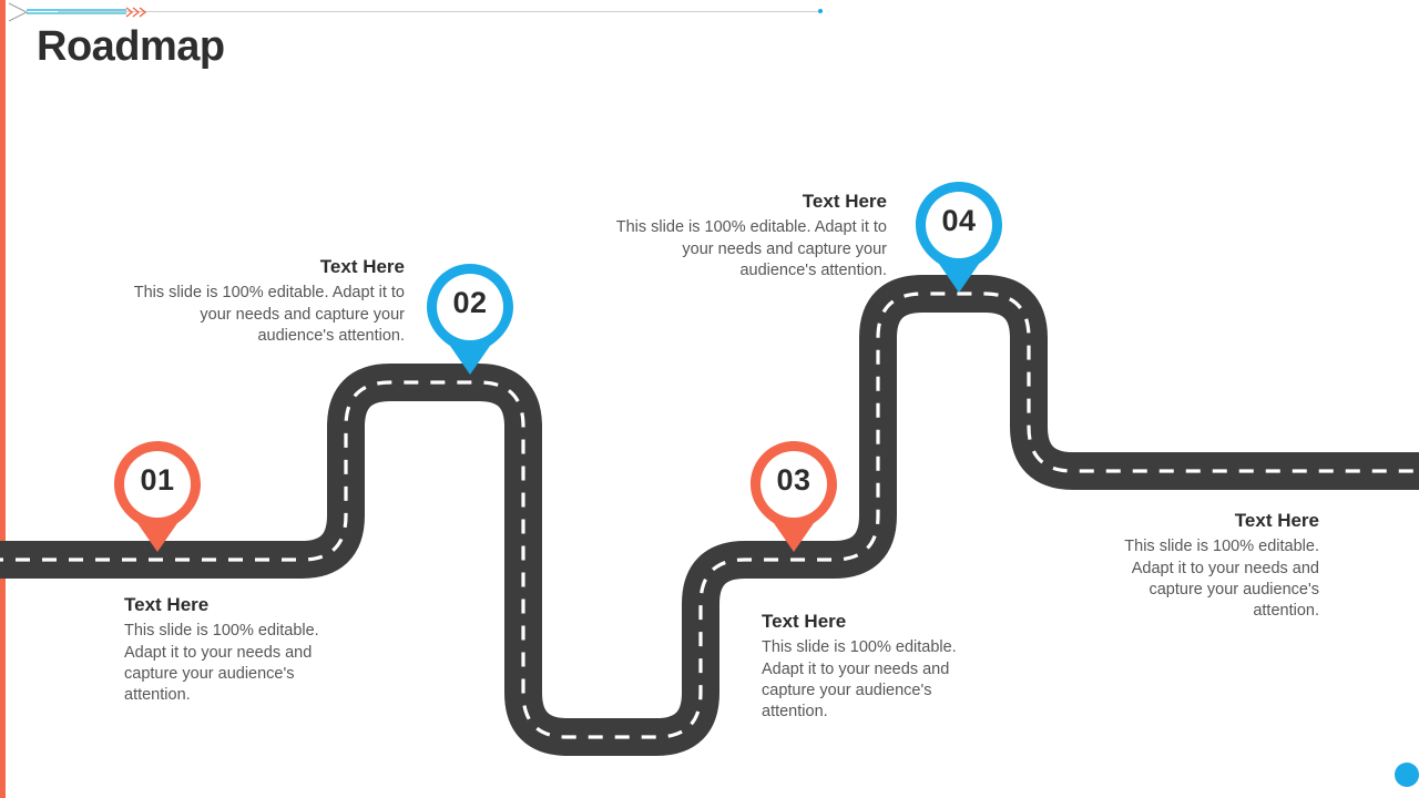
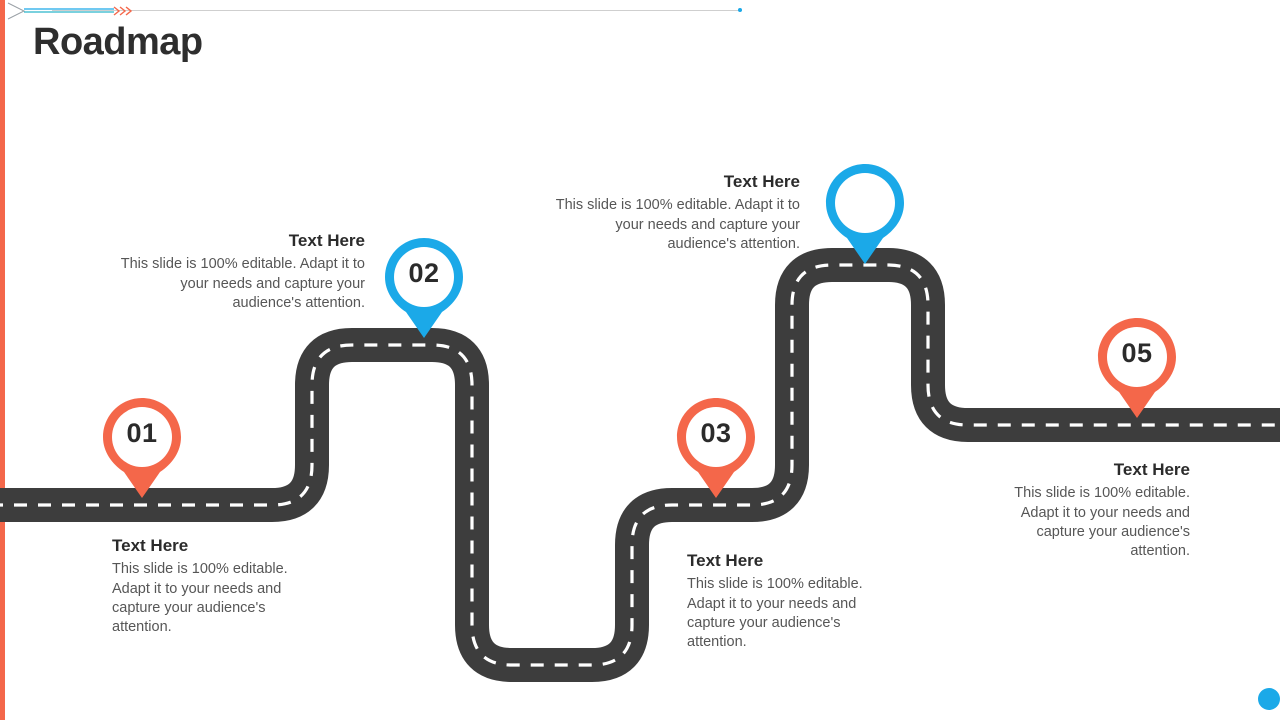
  Roadmap
  01
  Text Here
  This slide is 100% editable. Adapt it to your needs and capture your audience's attention.
  02
  Text Here
  This slide is 100% editable. Adapt it to your needs and capture your audience's attention.
  03
  Text Here
  This slide is 100% editable. Adapt it to your needs and capture your audience's attention.
- 04
  Text Here
  This slide is 100% editable. Adapt it to your needs and capture your audience's attention.
+ 05
  Text Here
  This slide is 100% editable. Adapt it to your needs and capture your audience's attention.
